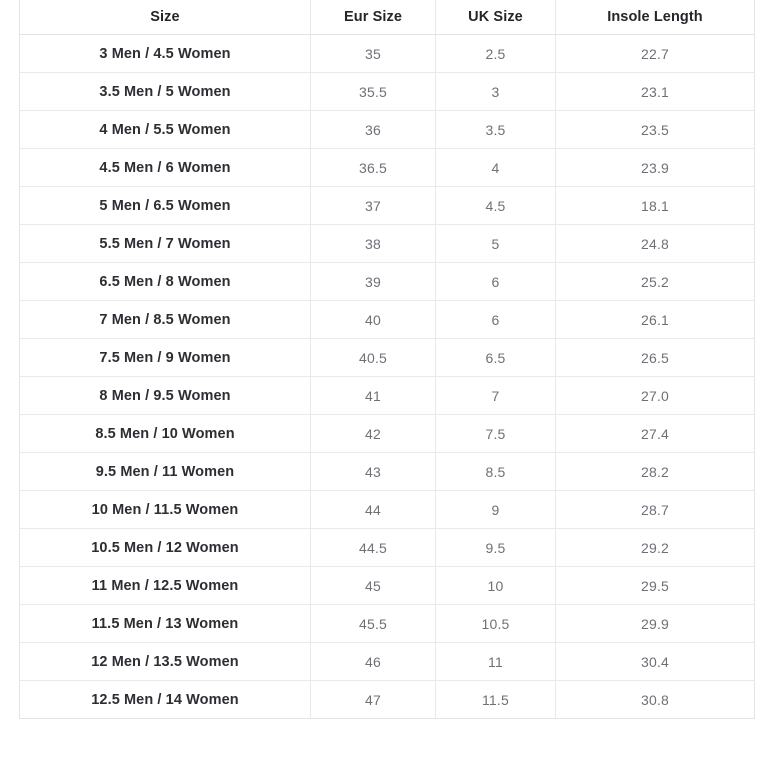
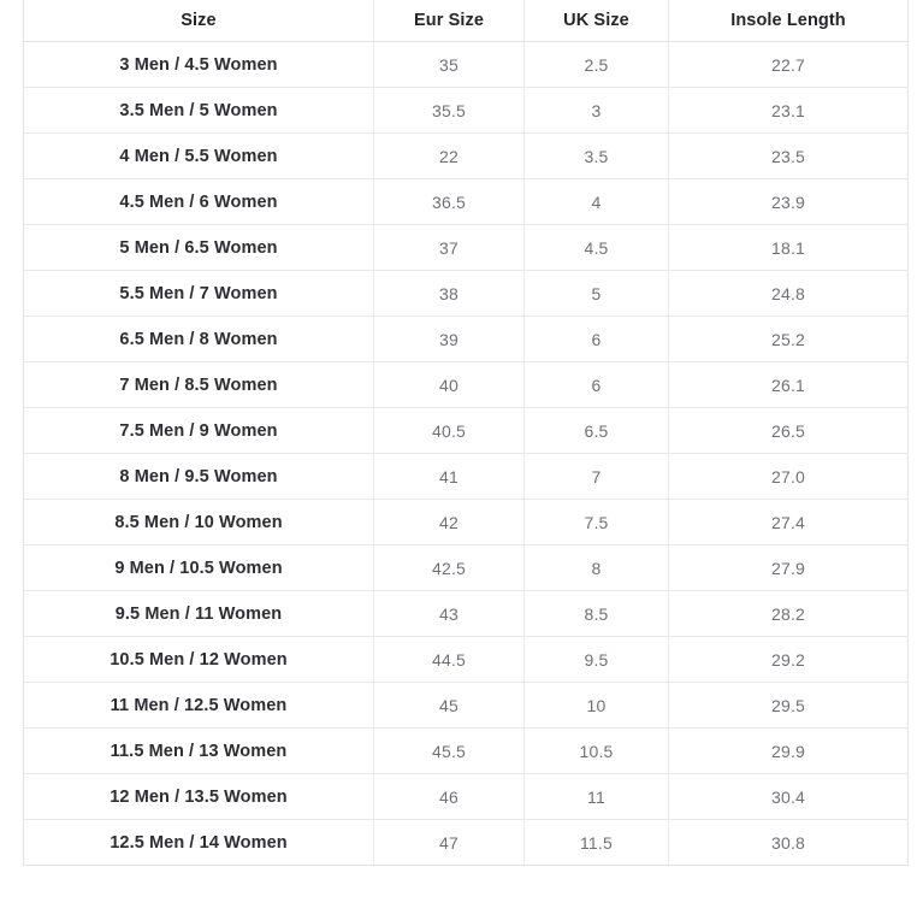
  Size	Eur Size	UK Size	Insole Length
  3 Men / 4.5 Women	35	2.5	22.7
  3.5 Men / 5 Women	35.5	3	23.1
- 4 Men / 5.5 Women	36	3.5	23.5
+ 4 Men / 5.5 Women	22	3.5	23.5
  4.5 Men / 6 Women	36.5	4	23.9
  5 Men / 6.5 Women	37	4.5	18.1
  5.5 Men / 7 Women	38	5	24.8
  6.5 Men / 8 Women	39	6	25.2
  7 Men / 8.5 Women	40	6	26.1
  7.5 Men / 9 Women	40.5	6.5	26.5
  8 Men / 9.5 Women	41	7	27.0
  8.5 Men / 10 Women	42	7.5	27.4
+ 9 Men / 10.5 Women	42.5	8	27.9
  9.5 Men / 11 Women	43	8.5	28.2
- 10 Men / 11.5 Women	44	9	28.7
  10.5 Men / 12 Women	44.5	9.5	29.2
  11 Men / 12.5 Women	45	10	29.5
  11.5 Men / 13 Women	45.5	10.5	29.9
  12 Men / 13.5 Women	46	11	30.4
  12.5 Men / 14 Women	47	11.5	30.8
